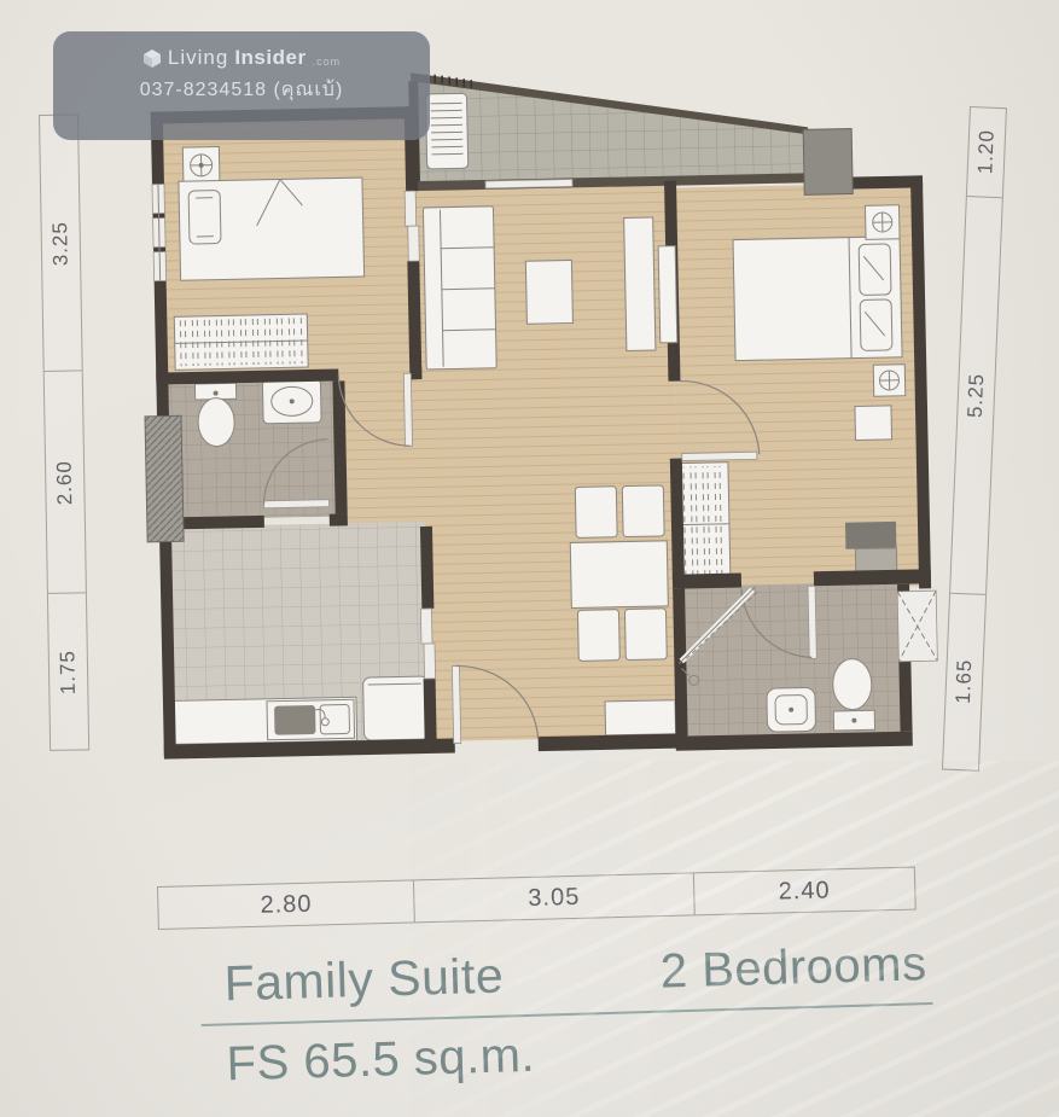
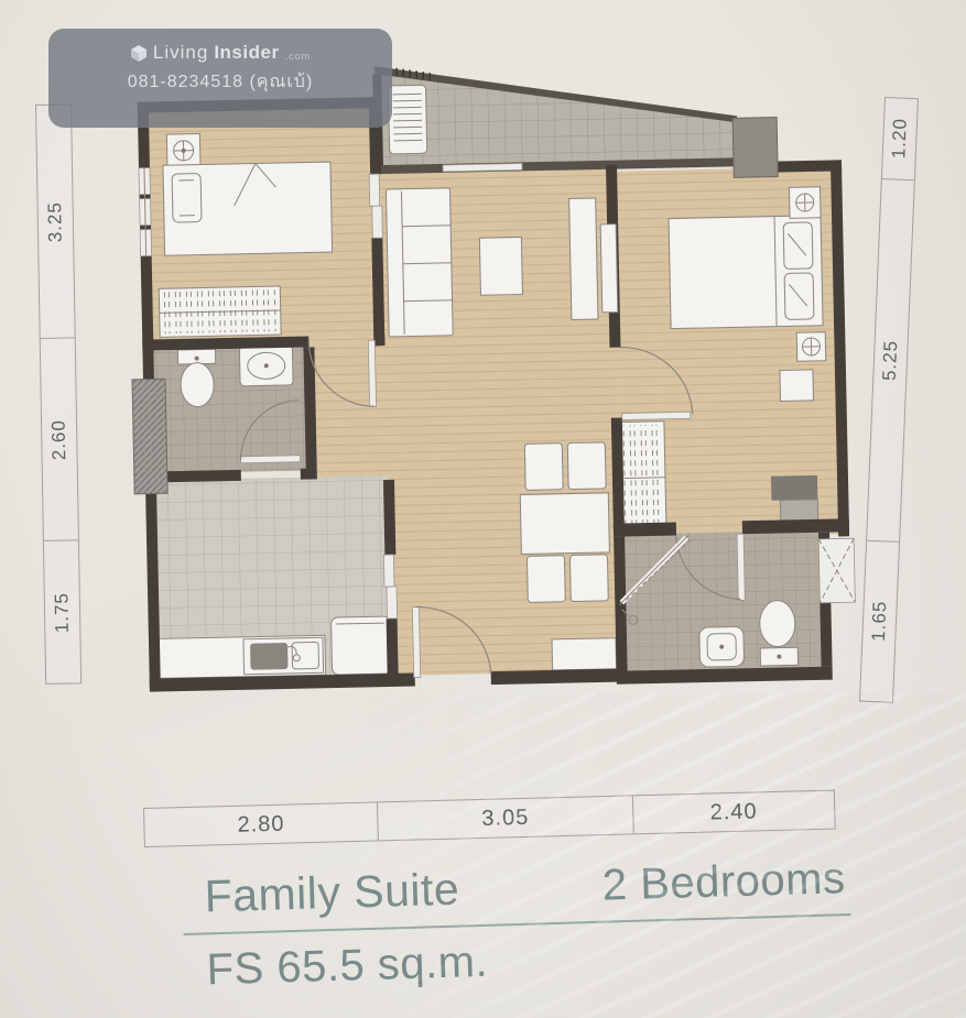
  Living
  Insider
  .com
- 037-8234518 (คุณเบ้)
+ 081-8234518 (คุณเบ้)
